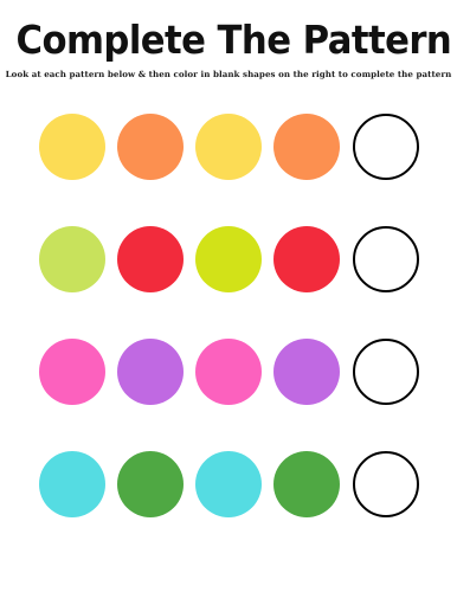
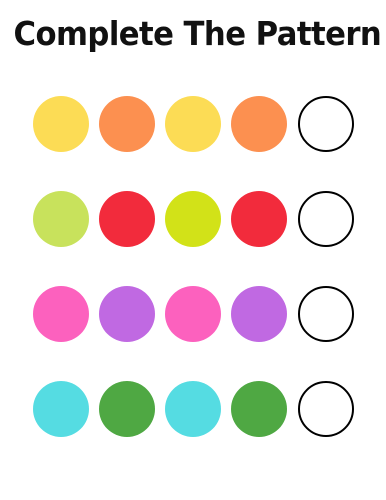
  Complete The Pattern
- Look at each pattern below & then color in blank shapes on the right to complete the pattern
